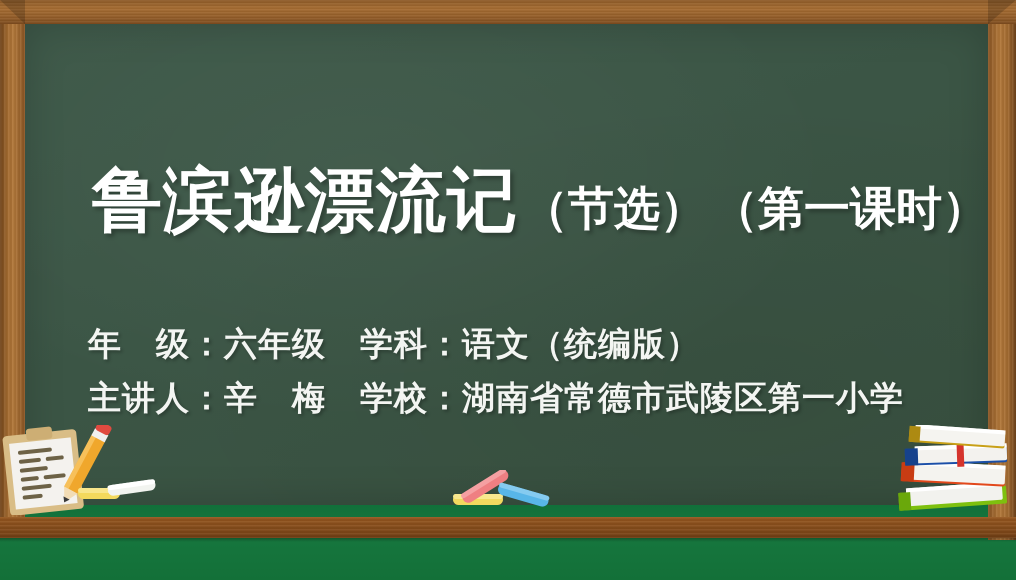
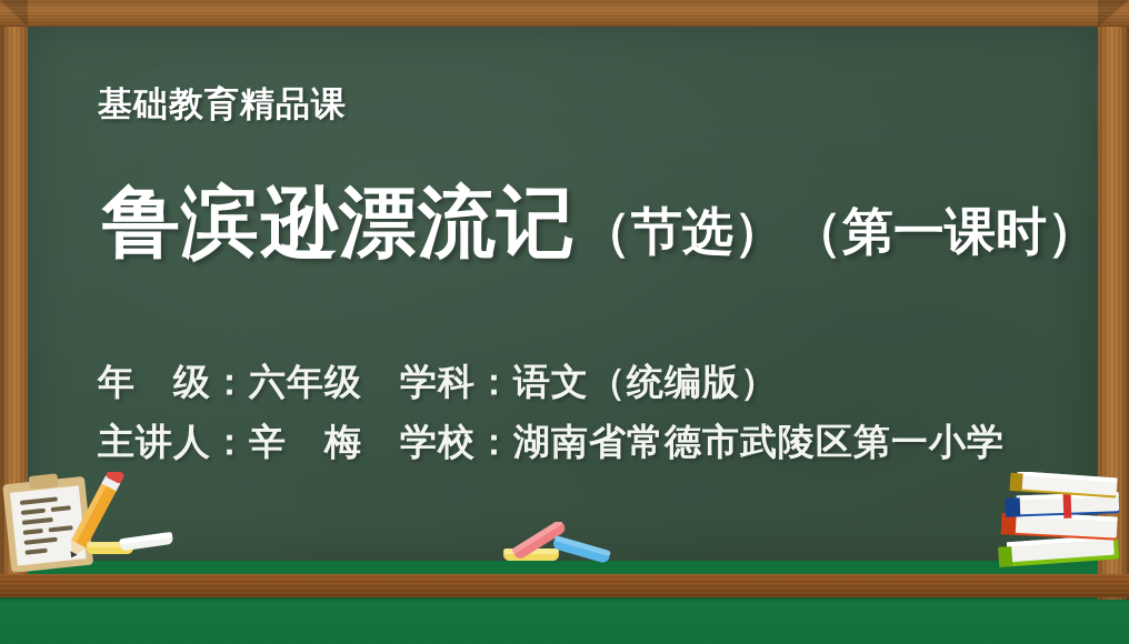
+ 基础教育精品课
  鲁滨逊漂流记
  （节选）
  （第一课时）
  年 级：六年级 学科：语文（统编版）
  主讲人：辛 梅 学校：湖南省常德市武陵区第一小学
